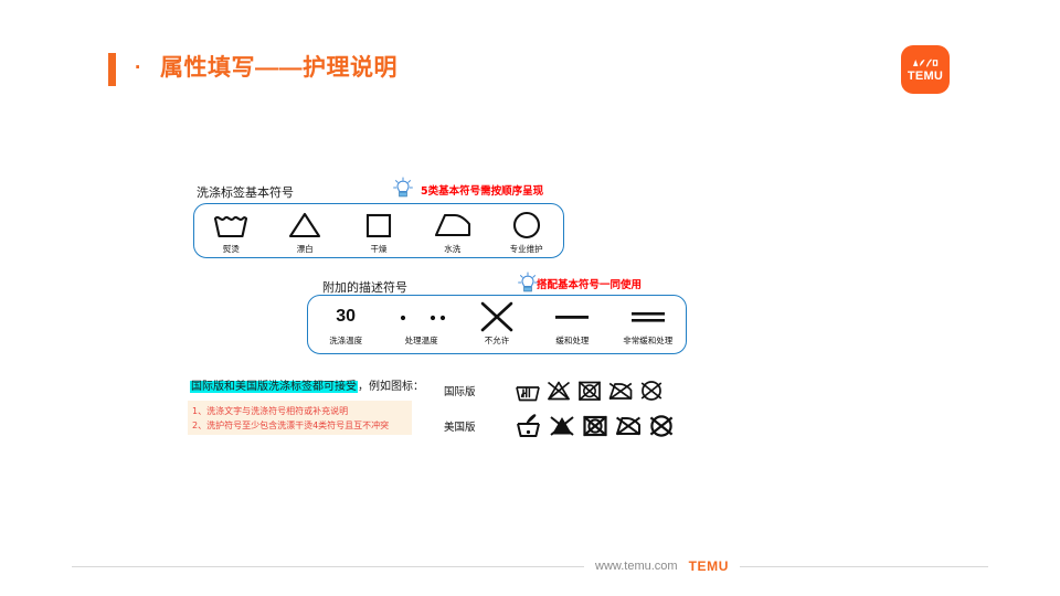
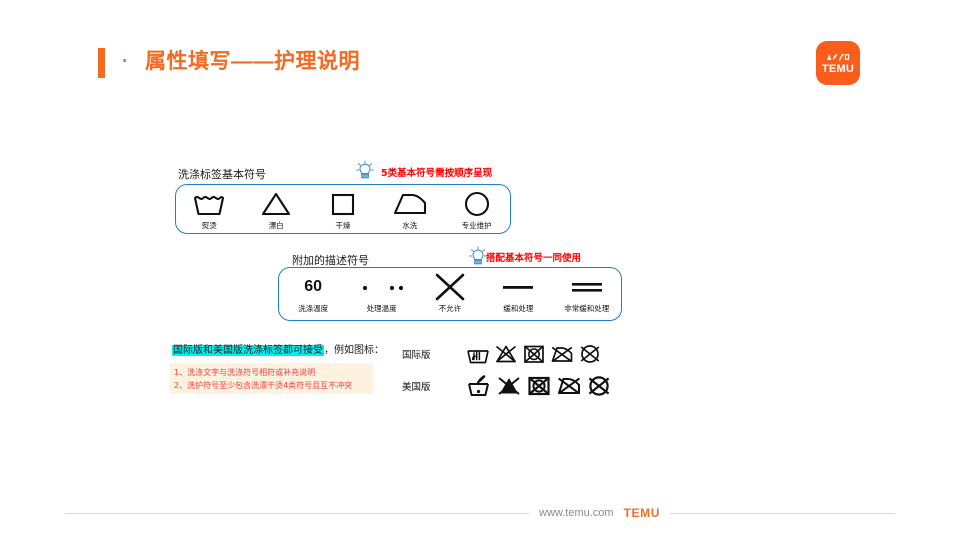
  ·
  属性填写——护理说明
  TEMU
  洗涤标签基本符号
  5类基本符号需按顺序呈现
  熨烫
  漂白
  干燥
  水洗
  专业维护
  附加的描述符号
  搭配基本符号一同使用
- 30
+ 60
  洗涤温度
  处理温度
  不允许
  缓和处理
  非常缓和处理
  国际版和美国版洗涤标签都可接受，例如图标：
  1、洗涤文字与洗涤符号相符或补充说明
  2、洗护符号至少包含洗漂干烫4类符号且互不冲突
  国际版
  美国版
  www.temu.com
  TEMU
